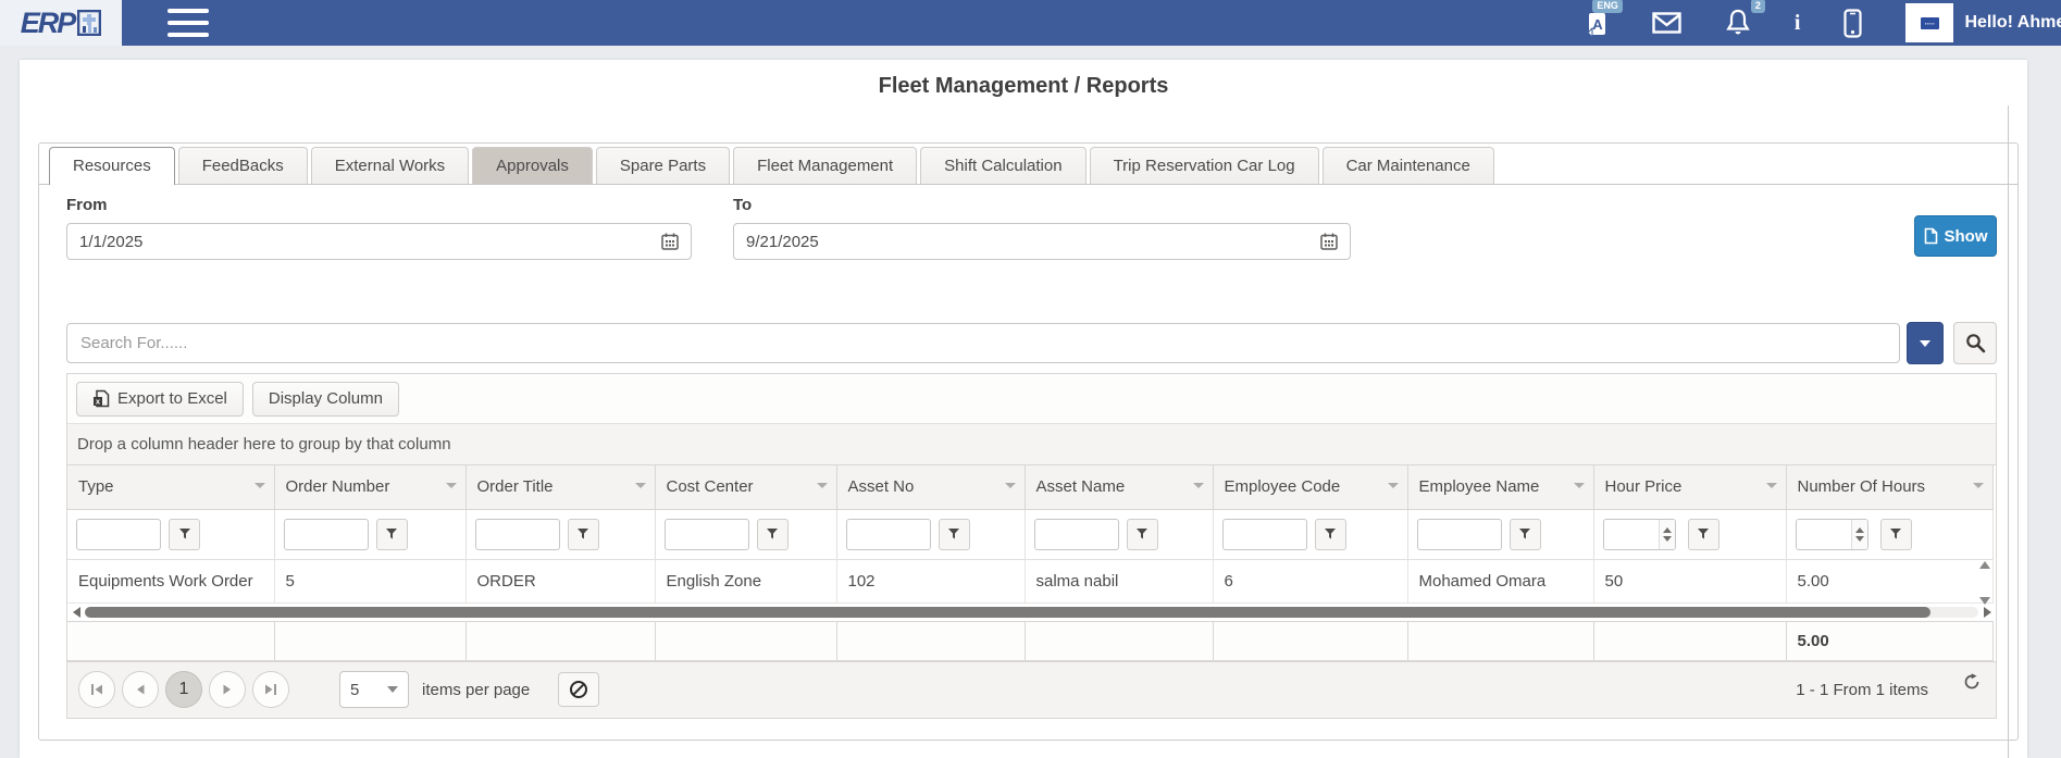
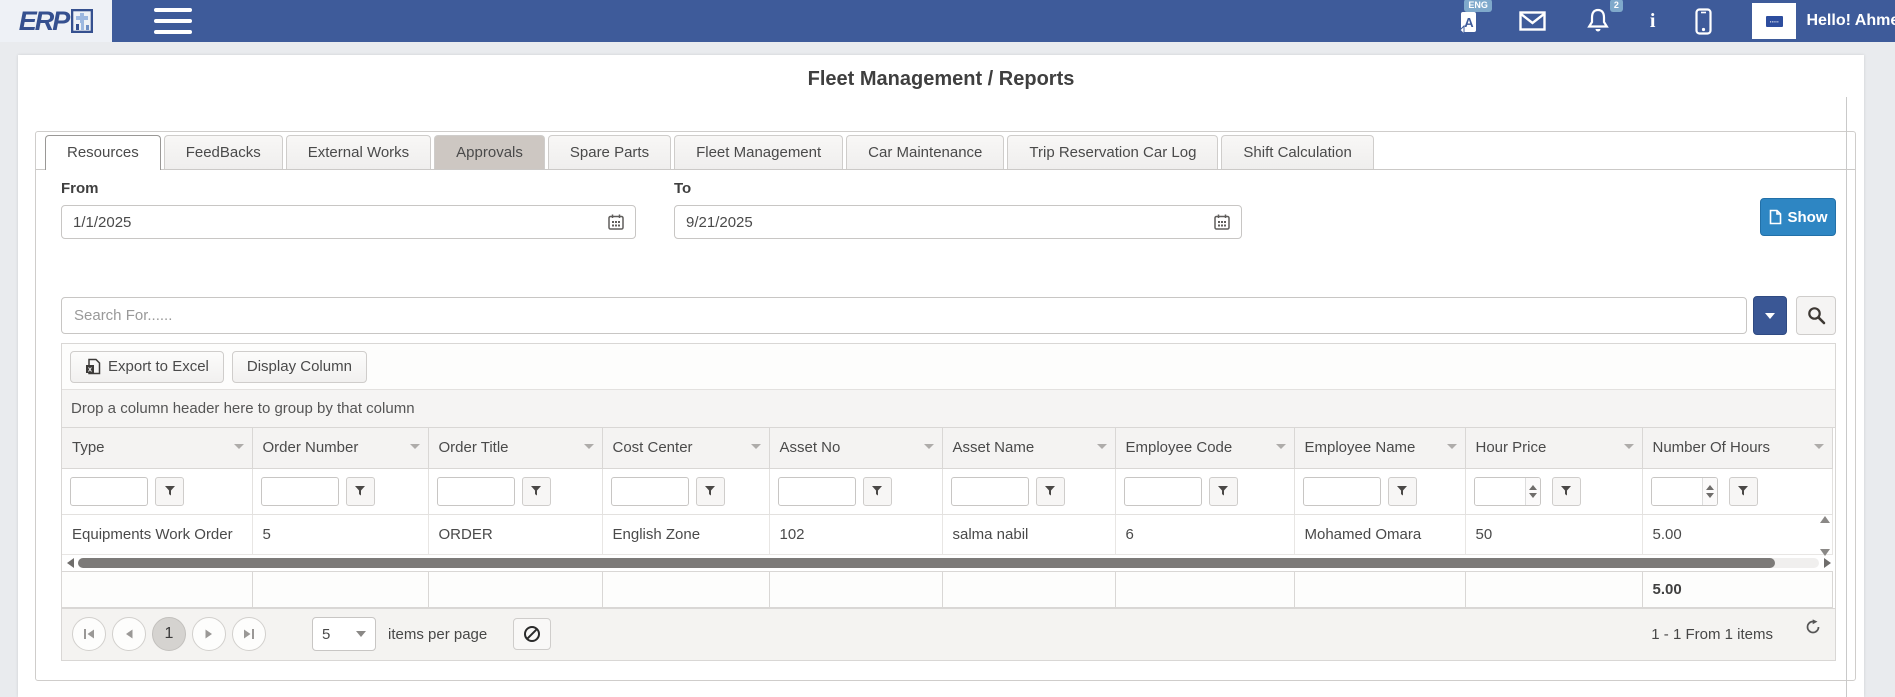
  ERP
  A
  ENG
  2
  i
  Hello! Ahm
  Fleet Management / Reports
  Resources
  FeedBacks
  External Works
  Approvals
  Spare Parts
  Fleet Management
- Shift Calculation
+ Car Maintenance
  Trip Reservation Car Log
- Car Maintenance
+ Shift Calculation
  From
  1/1/2025
  To
  9/21/2025
  Show
  Search For......
  x
  Export to Excel
  Display Column
  Drop a column header here to group by that column
  Type	Order Number	Order Title	Cost Center	Asset No	Asset Name	Employee Code	Employee Name	Hour Price	Number Of Hours
  Equipments Work Order	5	ORDER	English Zone	102	salma nabil	6	Mohamed Omara	50	5.00
  									5.00
  1
  5
  items per page
  1 - 1 From 1 items
